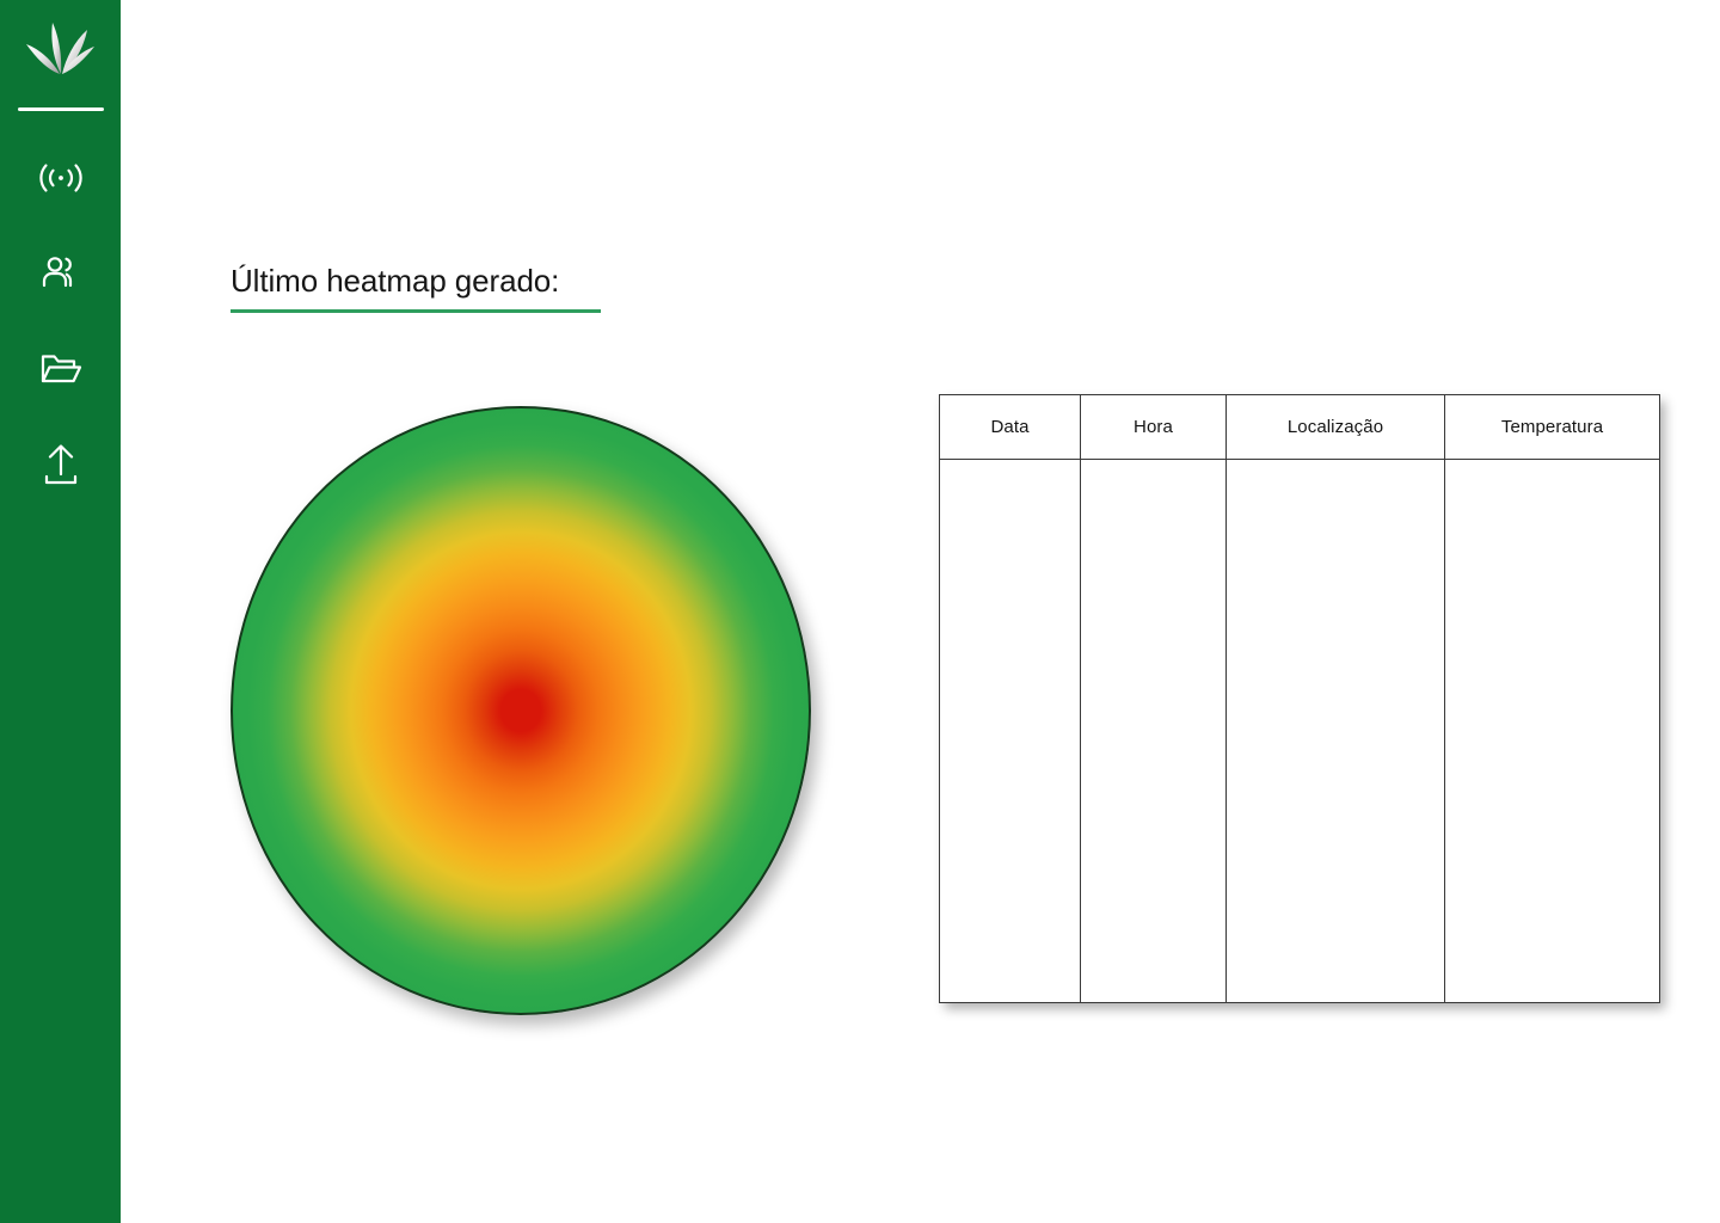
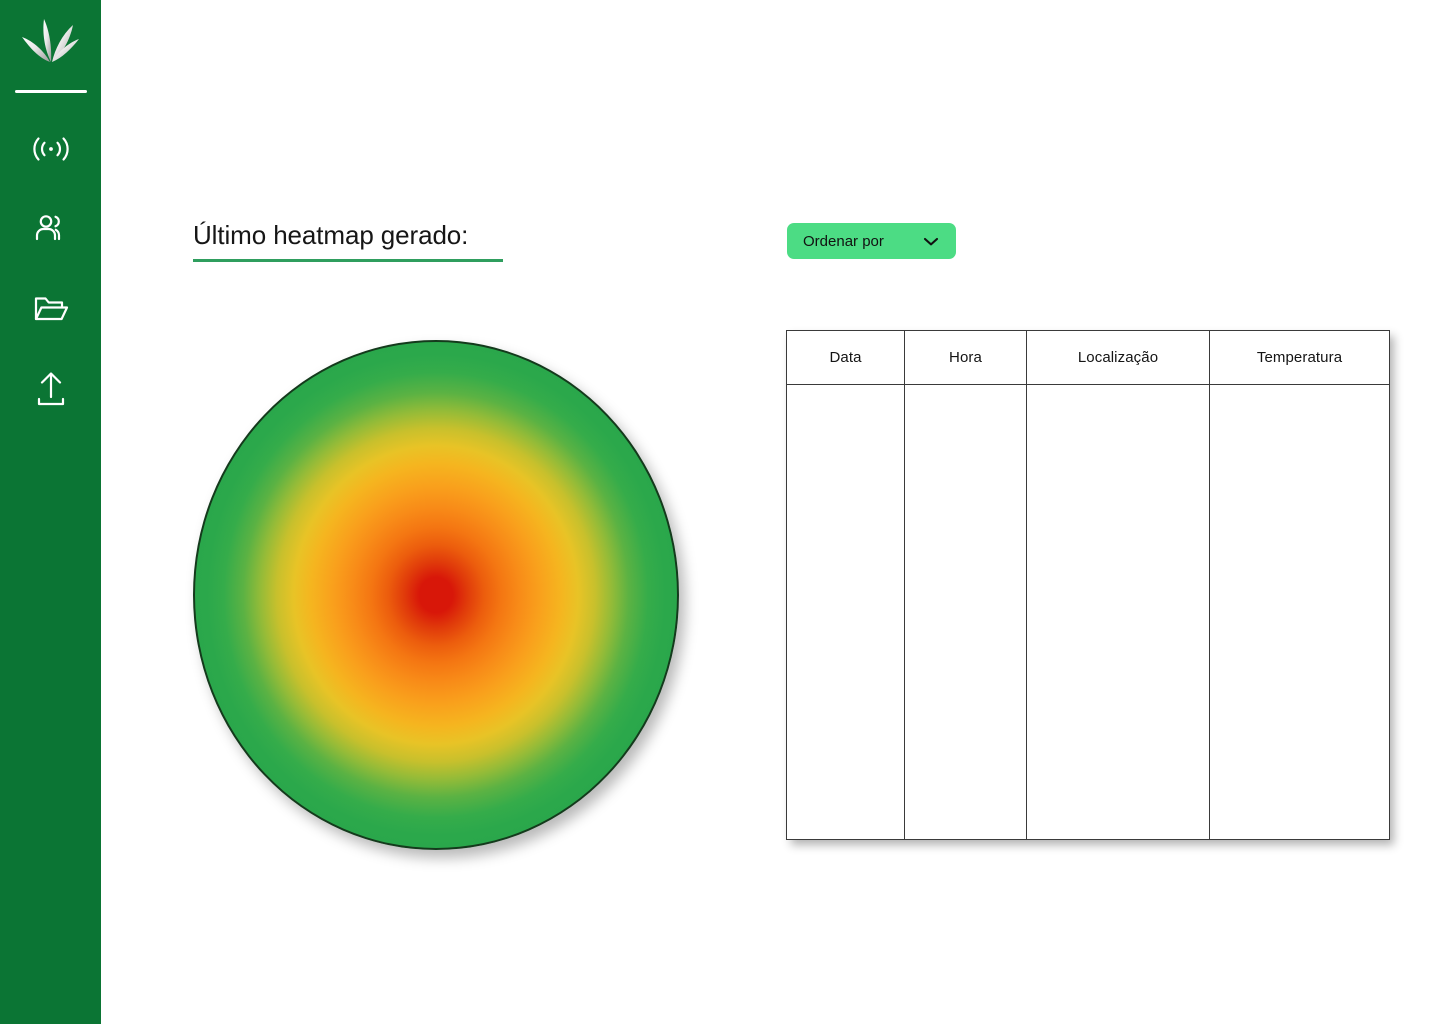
  Último heatmap gerado:
+ Ordenar por
  Data	Hora	Localização	Temperatura
